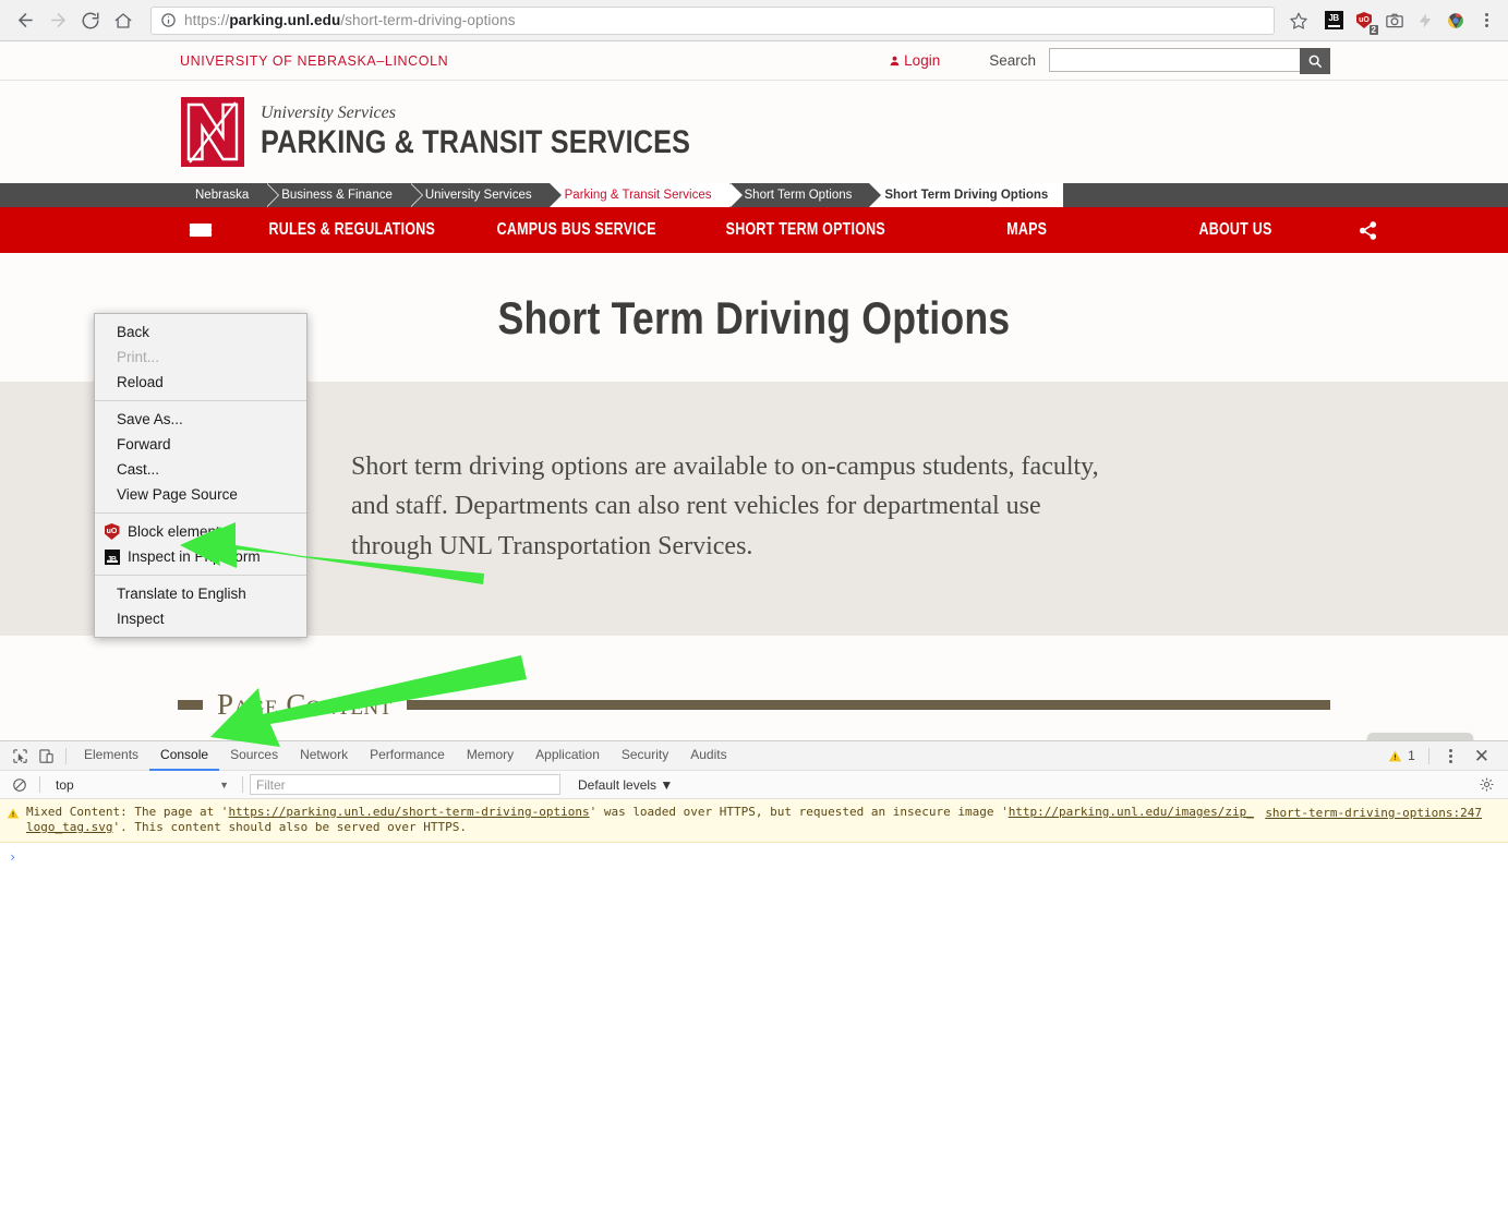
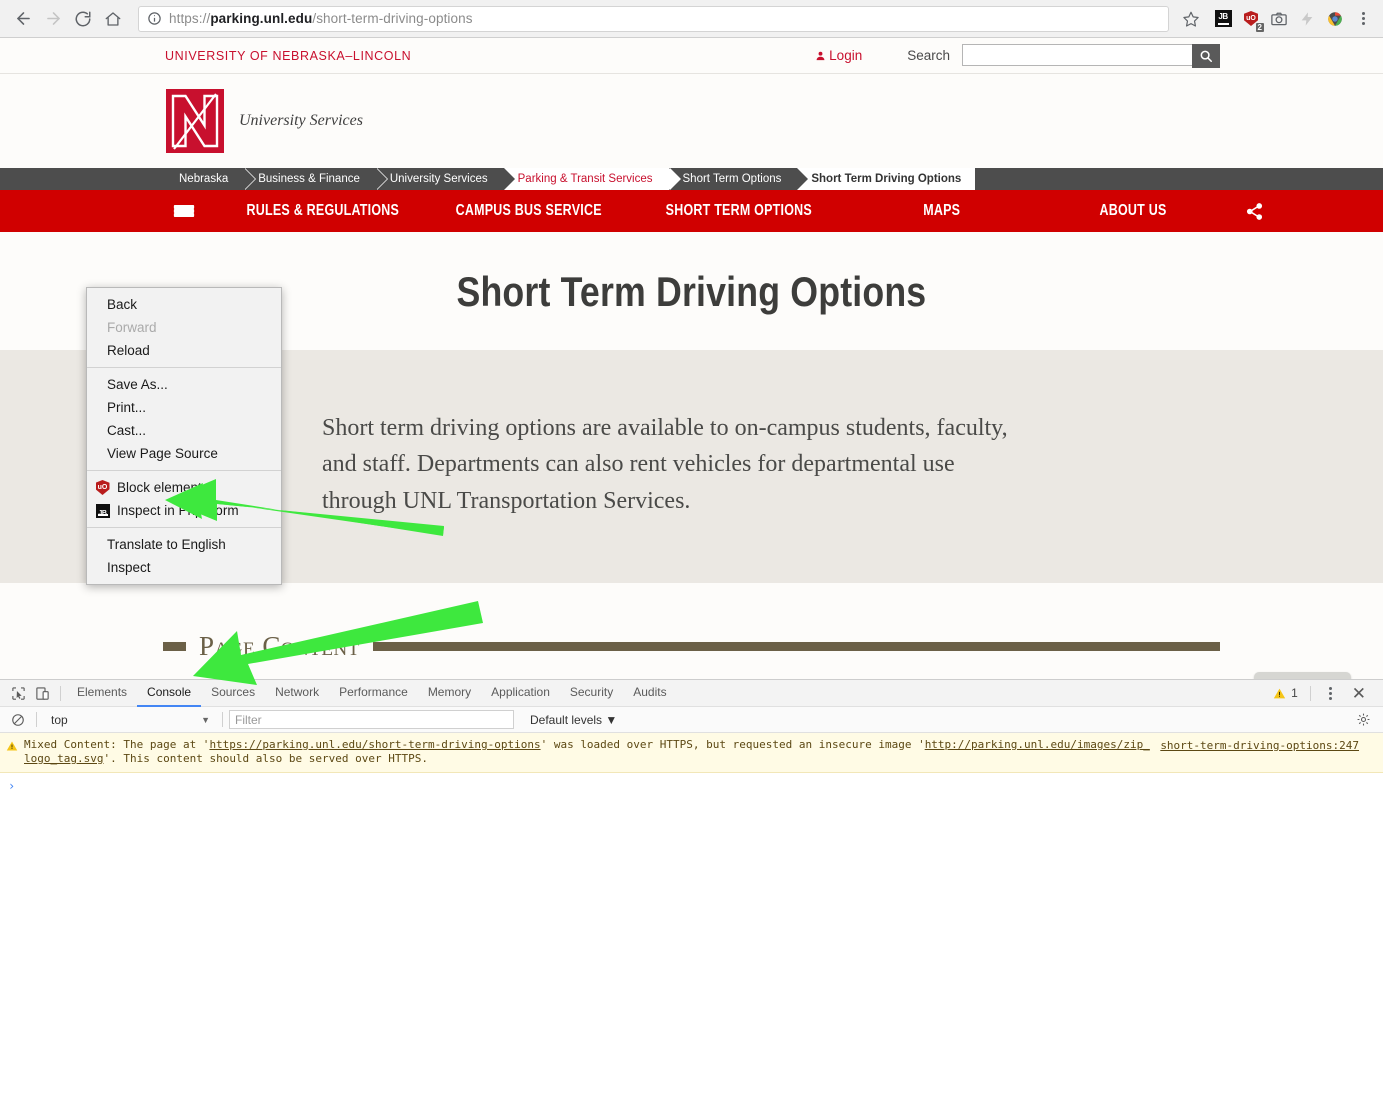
  https://parking.unl.edu/short-term-driving-options
  JB
  2
  UNIVERSITY OF NEBRASKA–LINCOLN
  Login
  Search
  University Services
- PARKING & TRANSIT SERVICES
  Nebraska
  Business & Finance
  University Services
  Parking & Transit Services
  Short Term Options
  Short Term Driving Options
  RULES & REGULATIONS
  CAMPUS BUS SERVICE
  SHORT TERM OPTIONS
  MAPS
  ABOUT US
  Short Term Driving Options
  Short term driving options are available to on-campus students, faculty, and staff. Departments can also rent vehicles for departmental use through UNL Transportation Services.
  Back
- Print...
+ Forward
  Reload
  Save As...
- Forward
+ Print...
  Cast...
  View Page Source
  Block eleme
  Inspect in Porm
  Translate to English
  Inspect
  Elements
  Console
  Sources
  Network
  Performance
  Memory
  Application
  Security
  Audits
  1
  ✕
  top
  ▼
  Filter
  Default levels ▼
  Mixed Content: The page at 'https://parking.unl.edu/short-term-driving-options' was loaded over HTTPS, but requested an insecure image 'http://parking.unl.edu/images/zip_
  logo_tag.svg'. This content should also be served over HTTPS.
  short-term-driving-options:247
  ›
